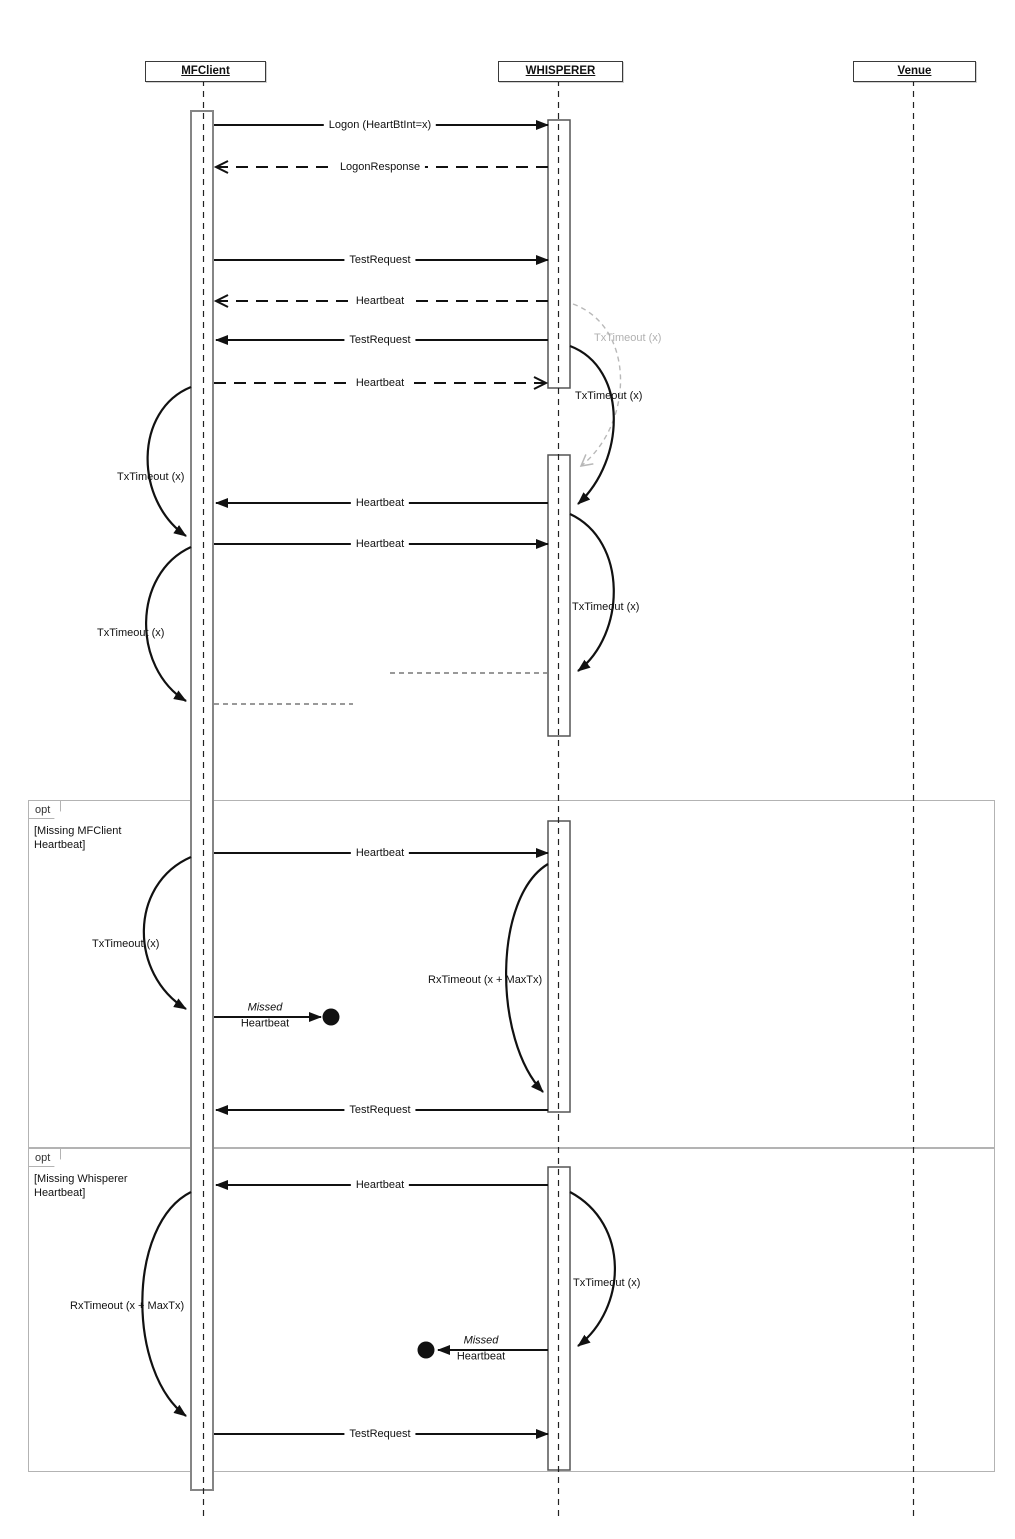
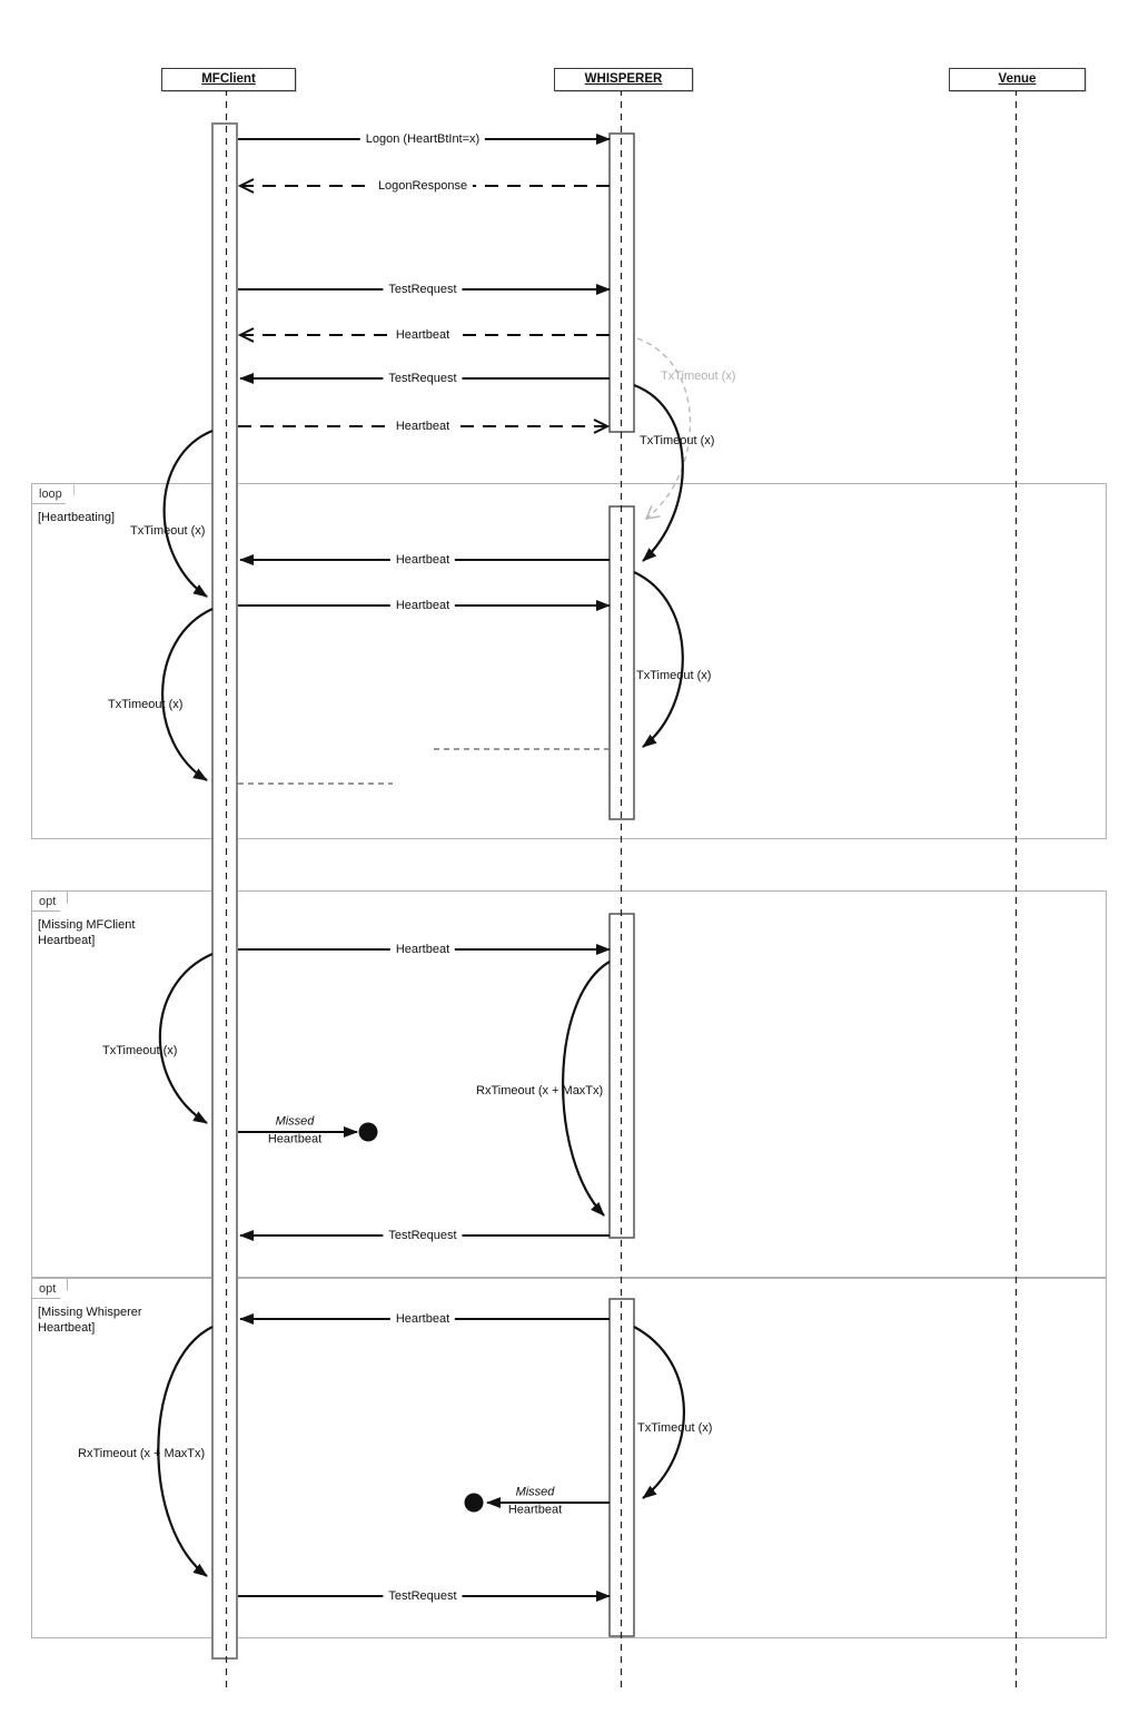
+ loop
+ [Heartbeating]
  opt
  [Missing MFClient
  Heartbeat]
  opt
  [Missing Whisperer
  Heartbeat]
  Logon (HeartBtInt=x)
  LogonResponse
  TestRequest
  Heartbeat
  TestRequest
  Heartbeat
  Heartbeat
  Heartbeat
  Heartbeat
  TestRequest
  Heartbeat
  TestRequest
  TxTimeout (x)
  TxTimeout (x)
  TxTimeout (x)
  TxTimeout (x)
  TxTimeout (x)
  TxTimeout (x)
  RxTimeout (x + MaxTx)
  RxTimeout (x + MaxTx)
  TxTimeout (x)
  Missed
  Heartbeat
  Missed
  Heartbeat
  MFClient
  WHISPERER
  Venue
